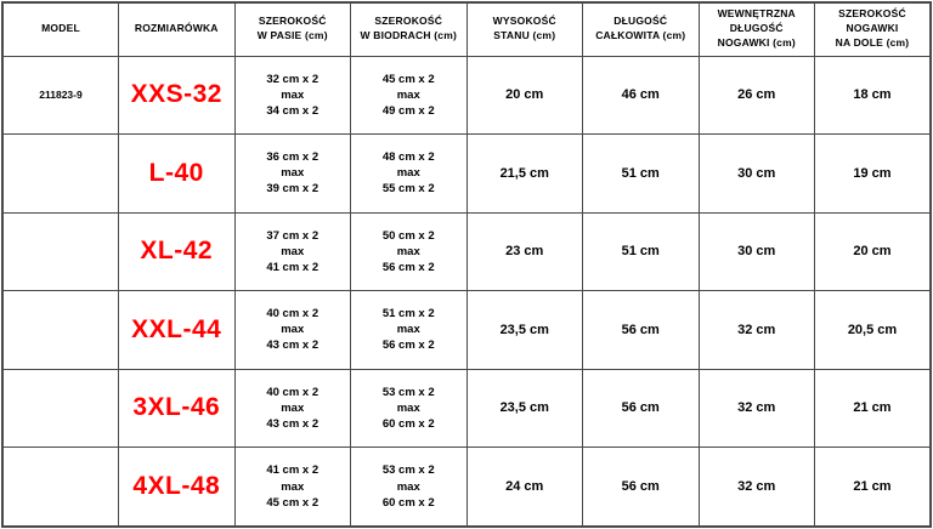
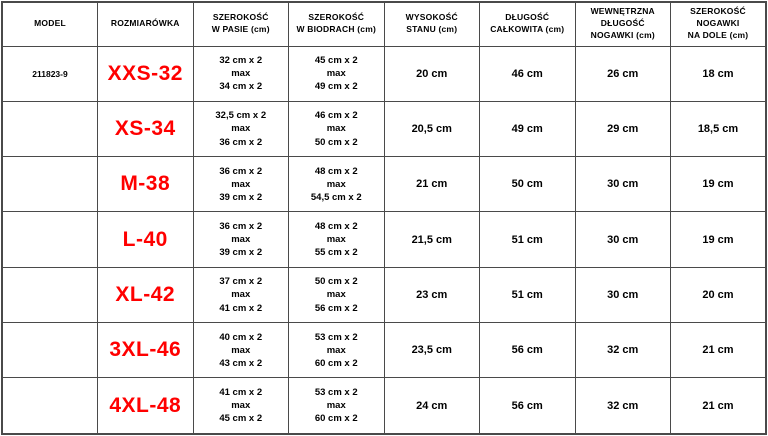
  MODEL	ROZMIARÓWKA	SZEROKOŚĆ W PASIE (cm)	SZEROKOŚĆ W BIODRACH (cm)	WYSOKOŚĆ STANU (cm)	DŁUGOŚĆ CAŁKOWITA (cm)	WEWNĘTRZNA DŁUGOŚĆ NOGAWKI (cm)	SZEROKOŚĆ NOGAWKI NA DOLE (cm)
  211823-9	XXS-32	32 cm x 2 max 34 cm x 2	45 cm x 2 max 49 cm x 2	20 cm	46 cm	26 cm	18 cm
+ 	XS-34	32,5 cm x 2 max 36 cm x 2	46 cm x 2 max 50 cm x 2	20,5 cm	49 cm	29 cm	18,5 cm
+ 	M-38	36 cm x 2 max 39 cm x 2	48 cm x 2 max 54,5 cm x 2	21 cm	50 cm	30 cm	19 cm
  	L-40	36 cm x 2 max 39 cm x 2	48 cm x 2 max 55 cm x 2	21,5 cm	51 cm	30 cm	19 cm
  	XL-42	37 cm x 2 max 41 cm x 2	50 cm x 2 max 56 cm x 2	23 cm	51 cm	30 cm	20 cm
- 	XXL-44	40 cm x 2 max 43 cm x 2	51 cm x 2 max 56 cm x 2	23,5 cm	56 cm	32 cm	20,5 cm
  	3XL-46	40 cm x 2 max 43 cm x 2	53 cm x 2 max 60 cm x 2	23,5 cm	56 cm	32 cm	21 cm
  	4XL-48	41 cm x 2 max 45 cm x 2	53 cm x 2 max 60 cm x 2	24 cm	56 cm	32 cm	21 cm
